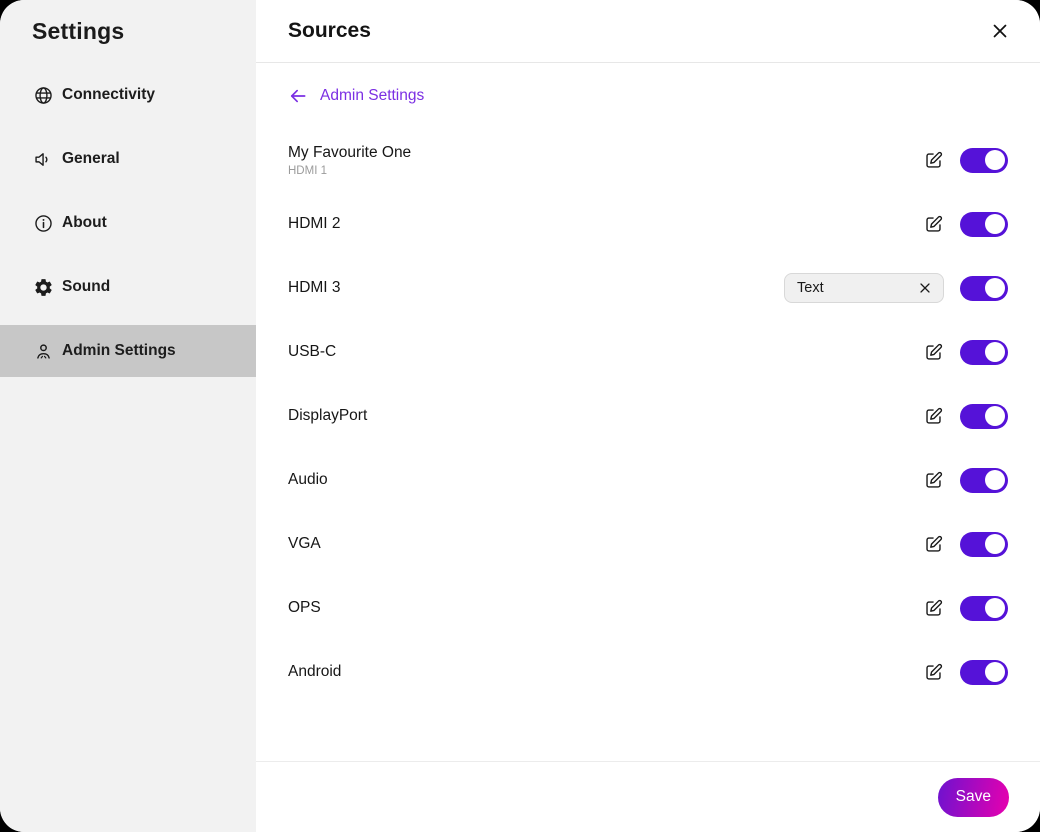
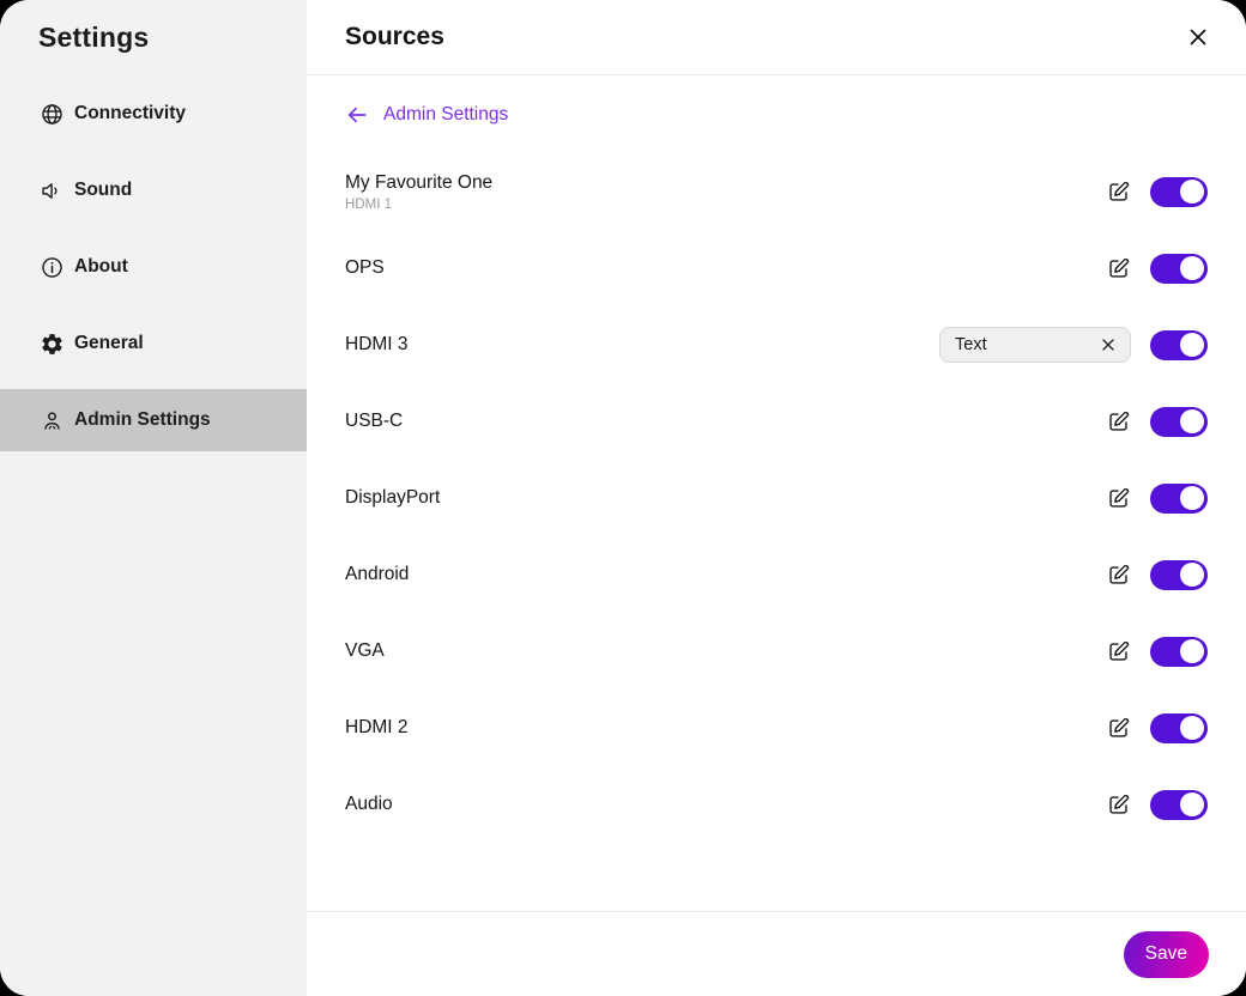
  Settings
  Connectivity
- General
+ Sound
  About
- Sound
+ General
  Admin Settings
  Sources
  Admin Settings
  My Favourite One
  HDMI 1
- HDMI 2
+ OPS
  HDMI 3
  Text
  USB-C
  DisplayPort
- Audio
+ Android
  VGA
- OPS
+ HDMI 2
- Android
+ Audio
  Save
